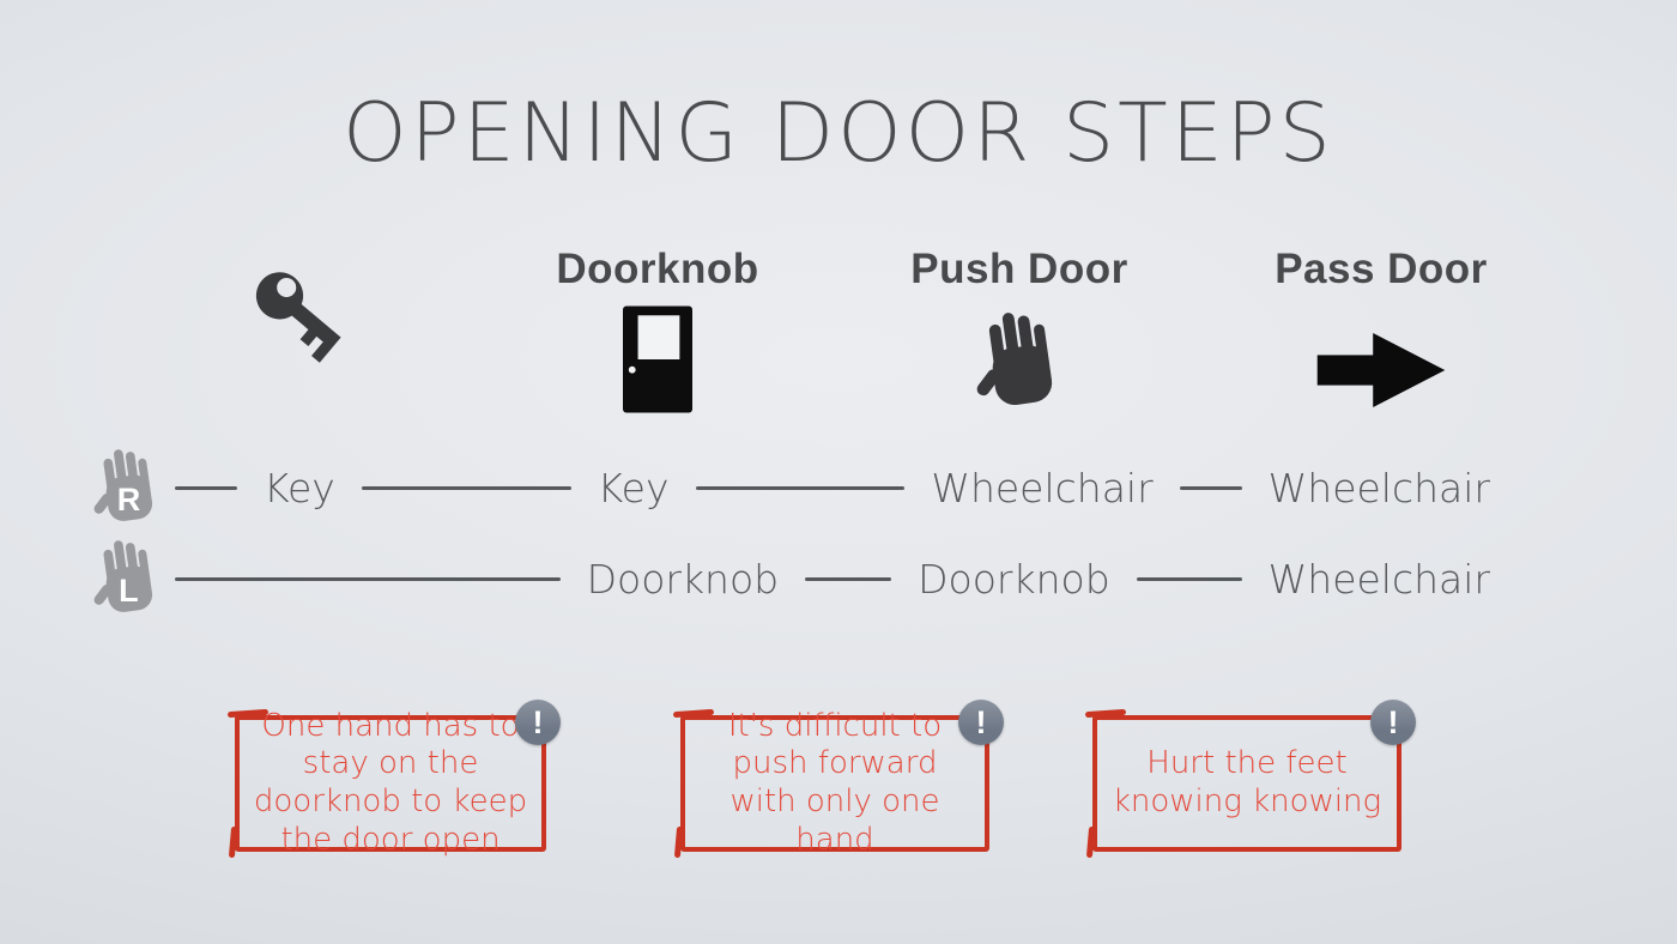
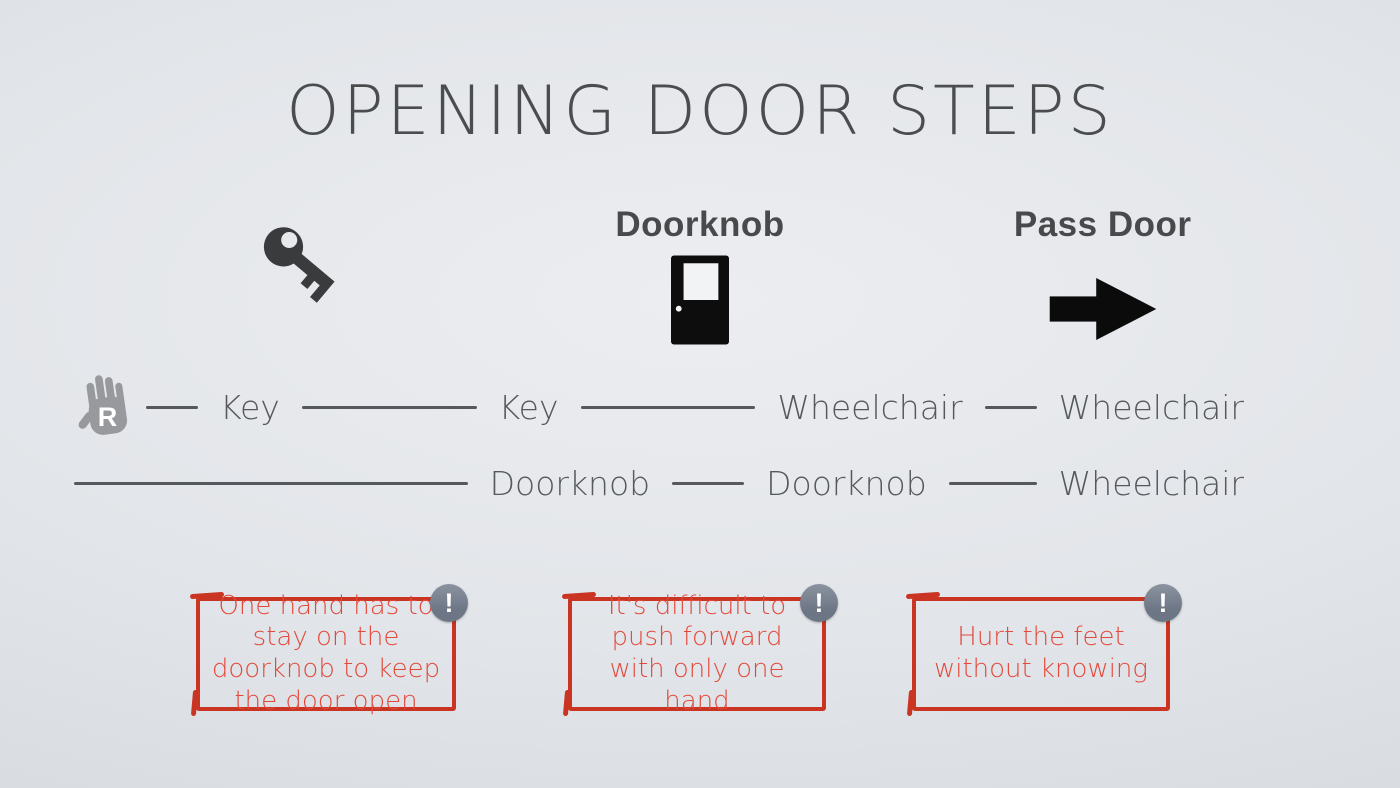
  OPENING DOOR STEPS
  Doorknob
- Push Door
  Pass Door
  R
  Key
  Key
  Wheelchair
  Wheelchair
- L
  Doorknob
  Doorknob
  Wheelchair
  !
  One hand has to stay on the doorknob to keep the door open
  !
  It's difficult to push forward with only one hand
  !
- Hurt the feet knowing knowing
+ Hurt the feet without knowing
